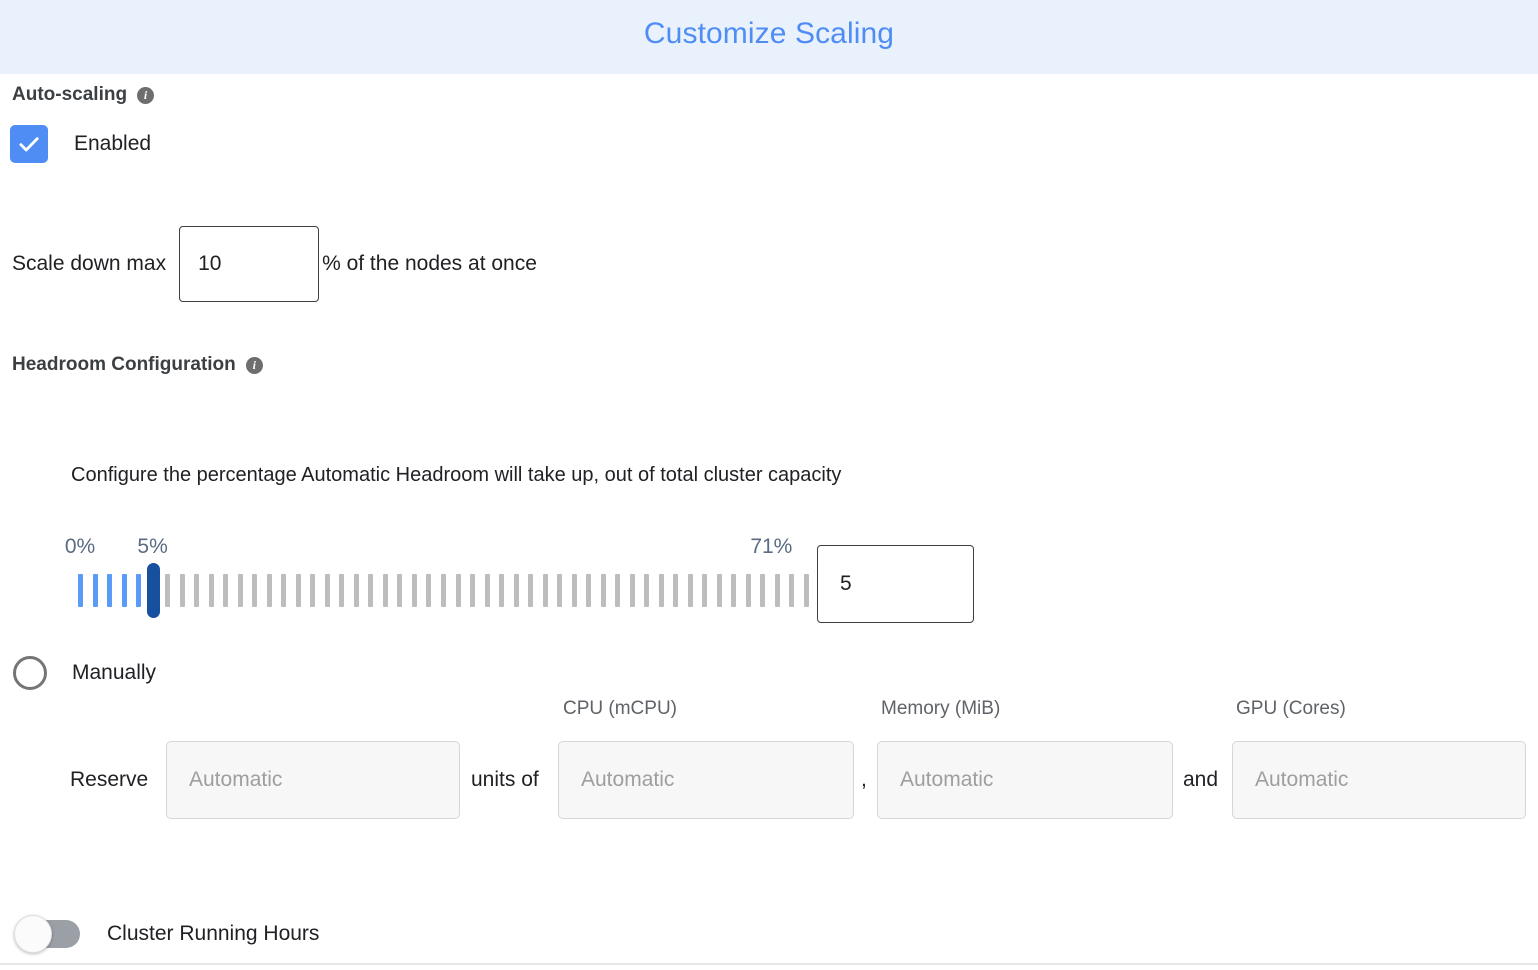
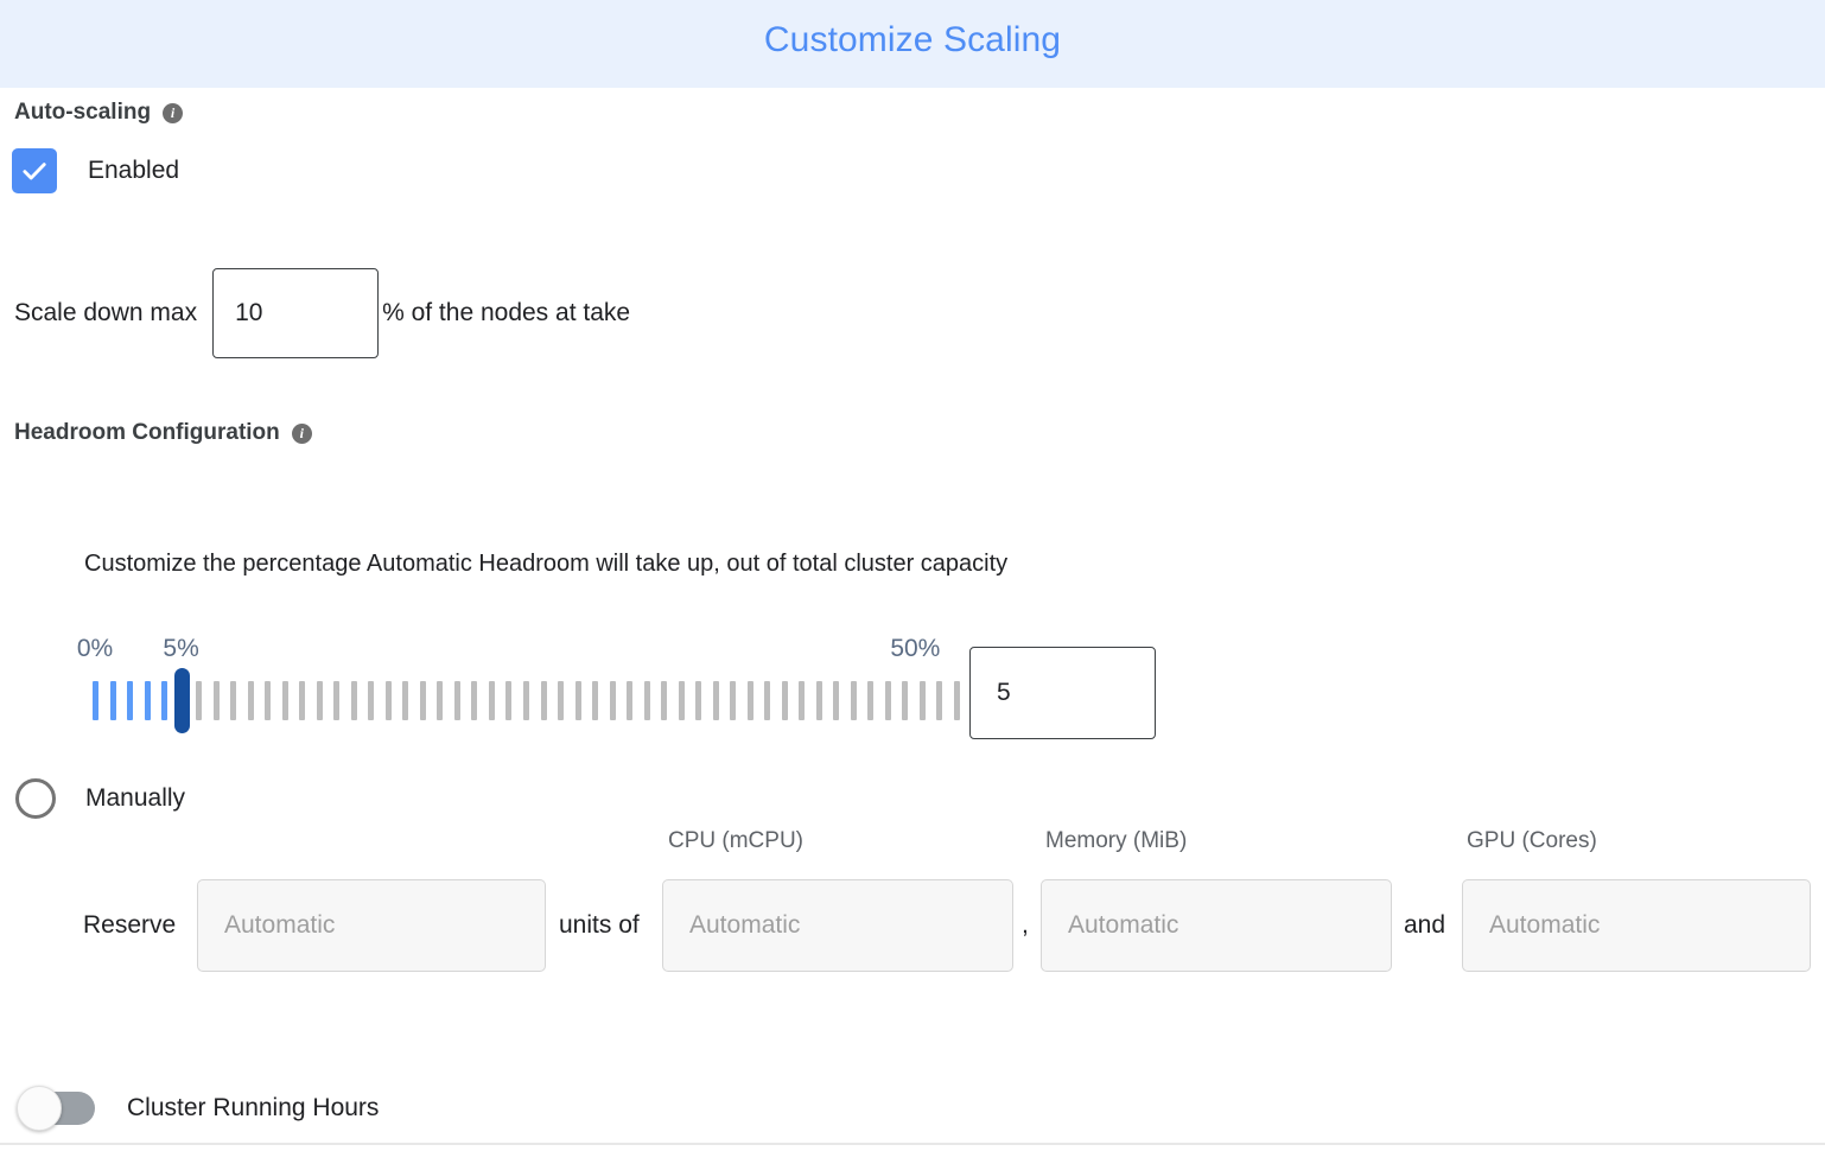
  Customize Scaling
  Auto-scaling
  i
  Enabled
  Scale down max
  10
- % of the nodes at once
+ % of the nodes at take
  Headroom Configuration
  i
- Configure the percentage Automatic Headroom will take up, out of total cluster capacity
+ Customize the percentage Automatic Headroom will take up, out of total cluster capacity
  0%
  5%
- 71%
+ 50%
  5
  Manually
  CPU (mCPU)
  Memory (MiB)
  GPU (Cores)
  Reserve
  Automatic
  units of
  Automatic
  ,
  Automatic
  and
  Automatic
  Cluster Running Hours
